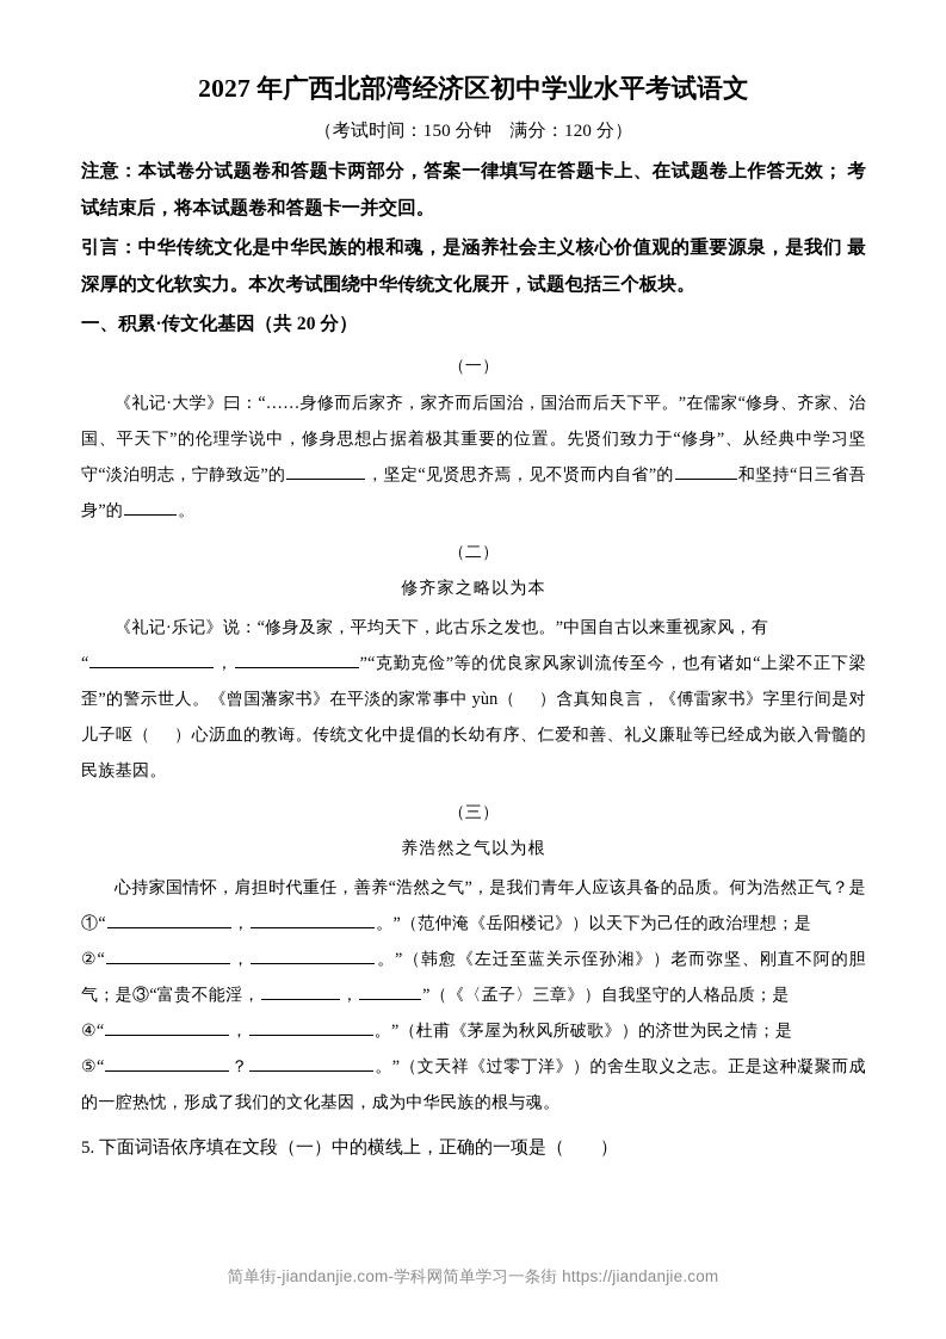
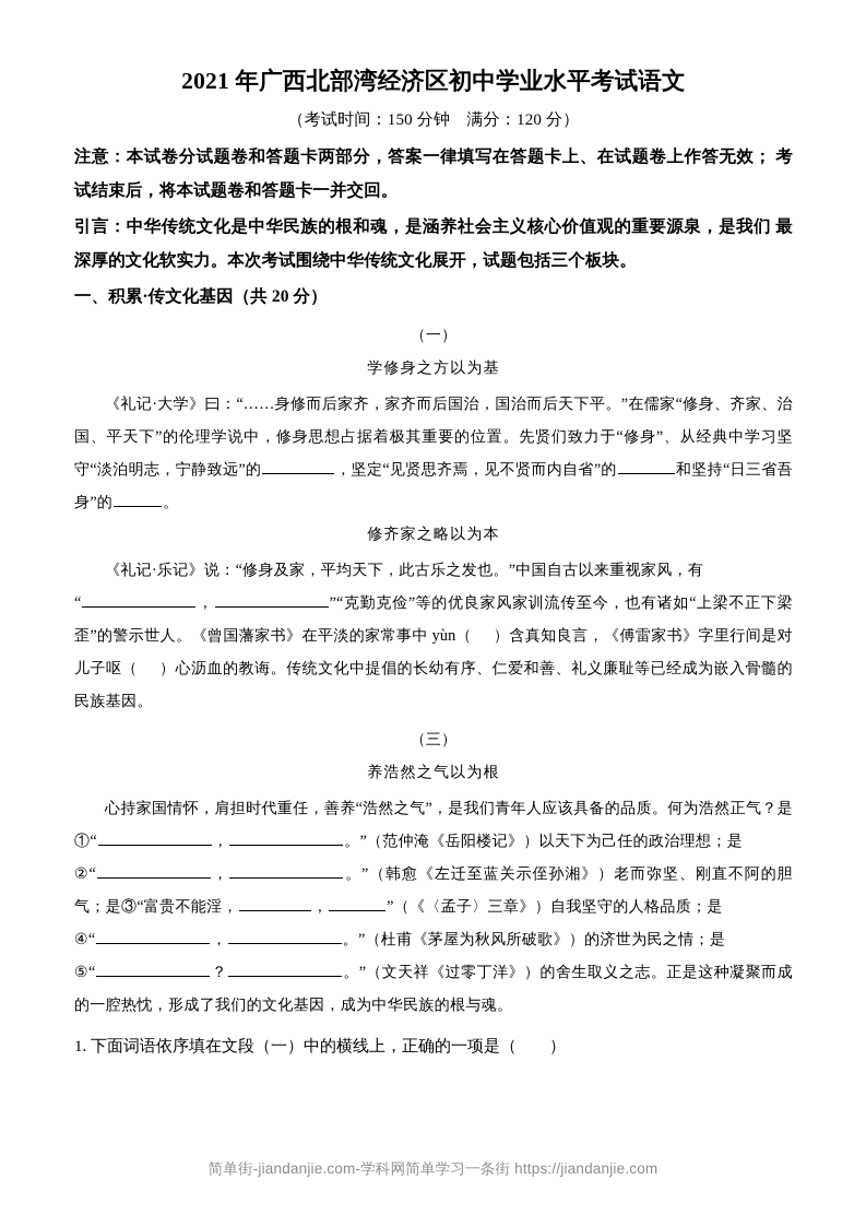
- 2027 年广西北部湾经济区初中学业水平考试语文
+ 2021 年广西北部湾经济区初中学业水平考试语文
  （考试时间：150 分钟 满分：120 分）
  注意：本试卷分试题卷和答题卡两部分，答案一律填写在答题卡上、在试题卷上作答无效； 考试结束后，将本试题卷和答题卡一并交回。
  引言：中华传统文化是中华民族的根和魂，是涵养社会主义核心价值观的重要源泉，是我们 最深厚的文化软实力。本次考试围绕中华传统文化展开，试题包括三个板块。
  一、积累·传文化基因（共 20 分）
  （一）
+ 学修身之方以为基
  《礼记·大学》曰：“……身修而后家齐，家齐而后国治，国治而后天下平。”在儒家“修身、齐家、治国、平天下”的伦理学说中，修身思想占据着极其重要的位置。先贤们致力于“修身”、从经典中学习坚守“淡泊明志，宁静致远”的 ，坚定“见贤思齐焉，见不贤而内自省”的 和坚持“日三省吾身”的 。
- （二）
  修齐家之略以为本
  《礼记·乐记》说：“修身及家，平均天下，此古乐之发也。”中国自古以来重视家风，有
  “ ， ”“克勤克俭”等的优良家风家训流传至今，也有诸如“上梁不正下梁歪”的警示世人。《曾国藩家书》在平淡的家常事中 yùn（ ）含真知良言，《傅雷家书》字里行间是对儿子呕（ ）心沥血的教诲。传统文化中提倡的长幼有序、仁爱和善、礼义廉耻等已经成为嵌入骨髓的民族基因。
  （三）
  养浩然之气以为根
  心持家国情怀，肩担时代重任，善养“浩然之气”，是我们青年人应该具备的品质。何为浩然正气？是①“ ， 。”（范仲淹《岳阳楼记》）以天下为己任的政治理想；是
  ②“ ， 。”（韩愈《左迁至蓝关示侄孙湘》）老而弥坚、刚直不阿的胆气；是③“富贵不能淫， ， ”（《〈孟子〉三章》）自我坚守的人格品质；是
  ④“ ， 。”（杜甫《茅屋为秋风所破歌》）的济世为民之情；是
  ⑤“ ？ 。”（文天祥《过零丁洋》）的舍生取义之志。正是这种凝聚而成的一腔热忱，形成了我们的文化基因，成为中华民族的根与魂。
- 5. 下面词语依序填在文段（一）中的横线上，正确的一项是（ ）
+ 1. 下面词语依序填在文段（一）中的横线上，正确的一项是（ ）
  简单街-jiandanjie.com-学科网简单学习一条街 https://jiandanjie.com
